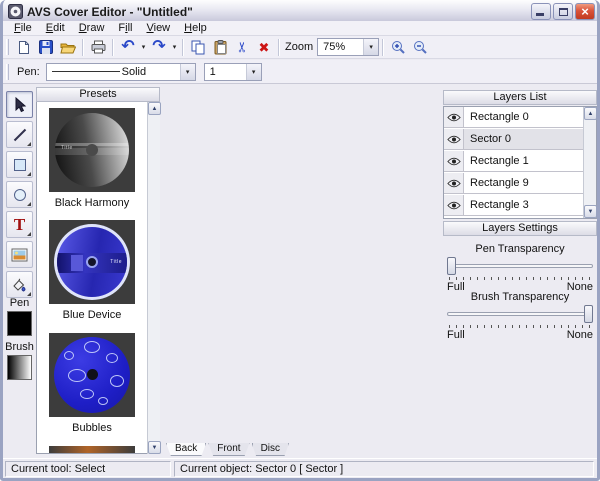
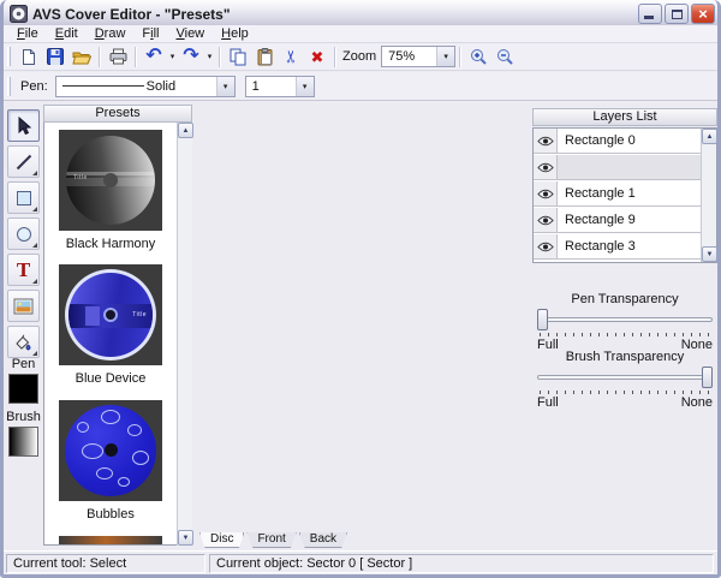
- AVS Cover Editor - "Untitled"
+ AVS Cover Editor - "Presets"
  ×
  File
  Edit
  Draw
  Fill
  View
  Help
  ↶
  ↷
  ✖
  Zoom
  75%
  Pen:
  Solid
  1
  T
  Pen
  Brush
  Presets
  Black Harmony
  Blue Device
  Bubbles
- Back
+ Disc
  Front
- Disc
+ Back
  Layers List
  Rectangle 0
- Sector 0
  Rectangle 1
  Rectangle 9
  Rectangle 3
- Layers Settings
  Pen Transparency
  Full
  None
  Brush Transparency
  Full
  None
  Current tool: Select
  Current object: Sector 0 [ Sector ]
